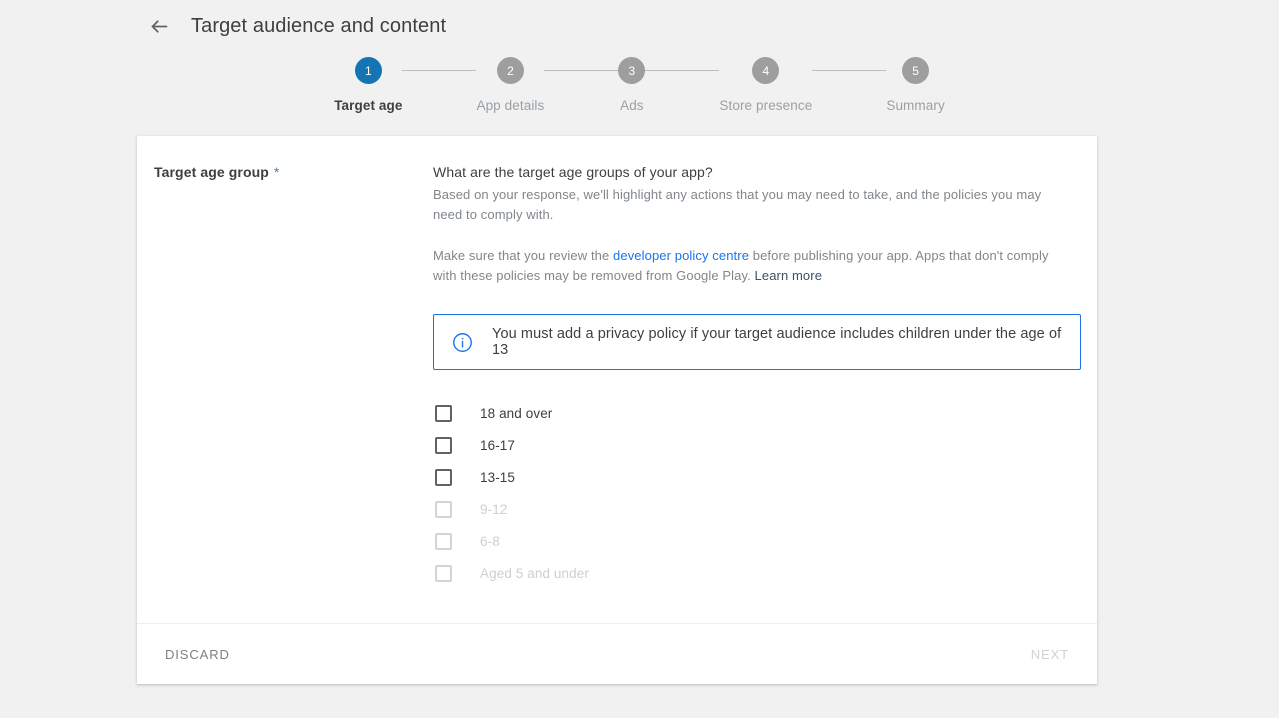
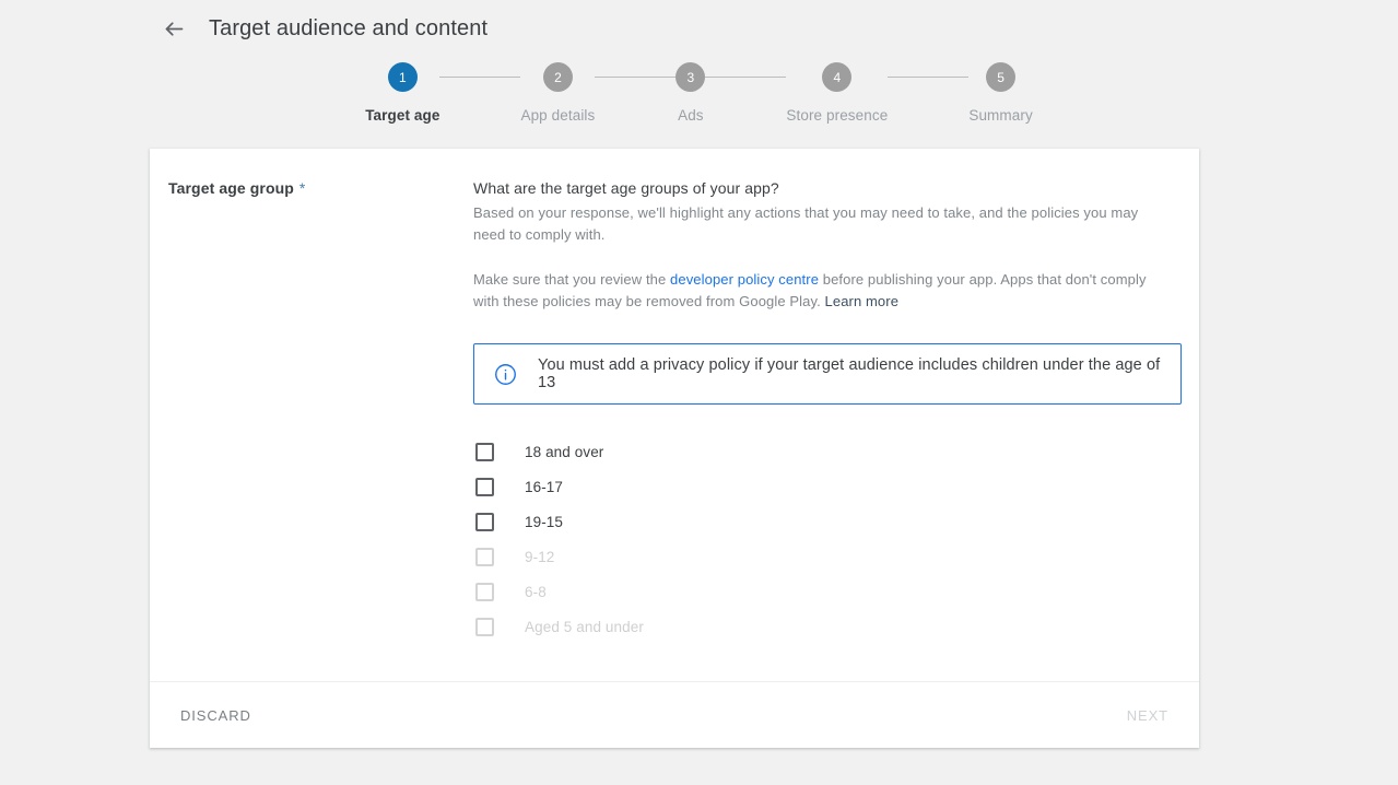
  Target audience and content
  1
  Target age
  2
  App details
  3
  Ads
  4
  Store presence
  5
  Summary
  Target age group *
  What are the target age groups of your app?
  Based on your response, we'll highlight any actions that you may need to take, and the policies you may need to comply with.
  Make sure that you review the developer policy centre before publishing your app. Apps that don't comply with these policies may be removed from Google Play. Learn more
  You must add a privacy policy if your target audience includes children under the age of 13
  18 and over
  16-17
- 13-15
+ 19-15
  9-12
  6-8
  Aged 5 and under
  DISCARD
  NEXT
